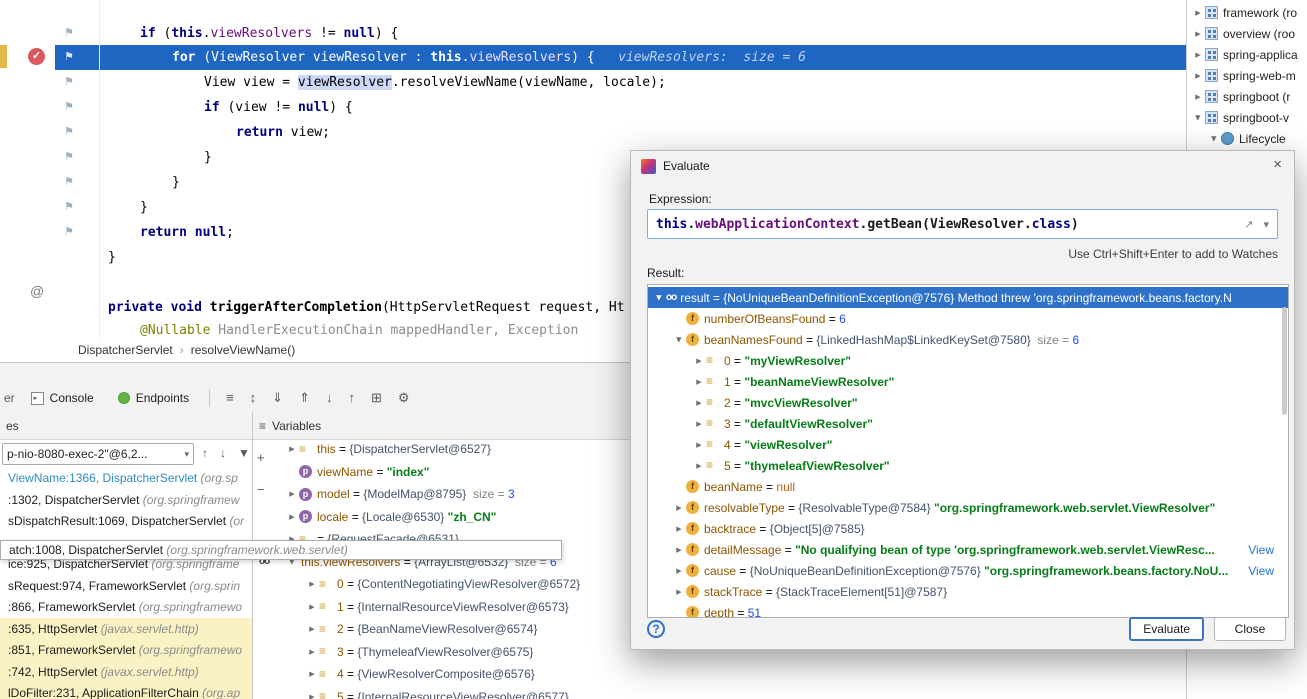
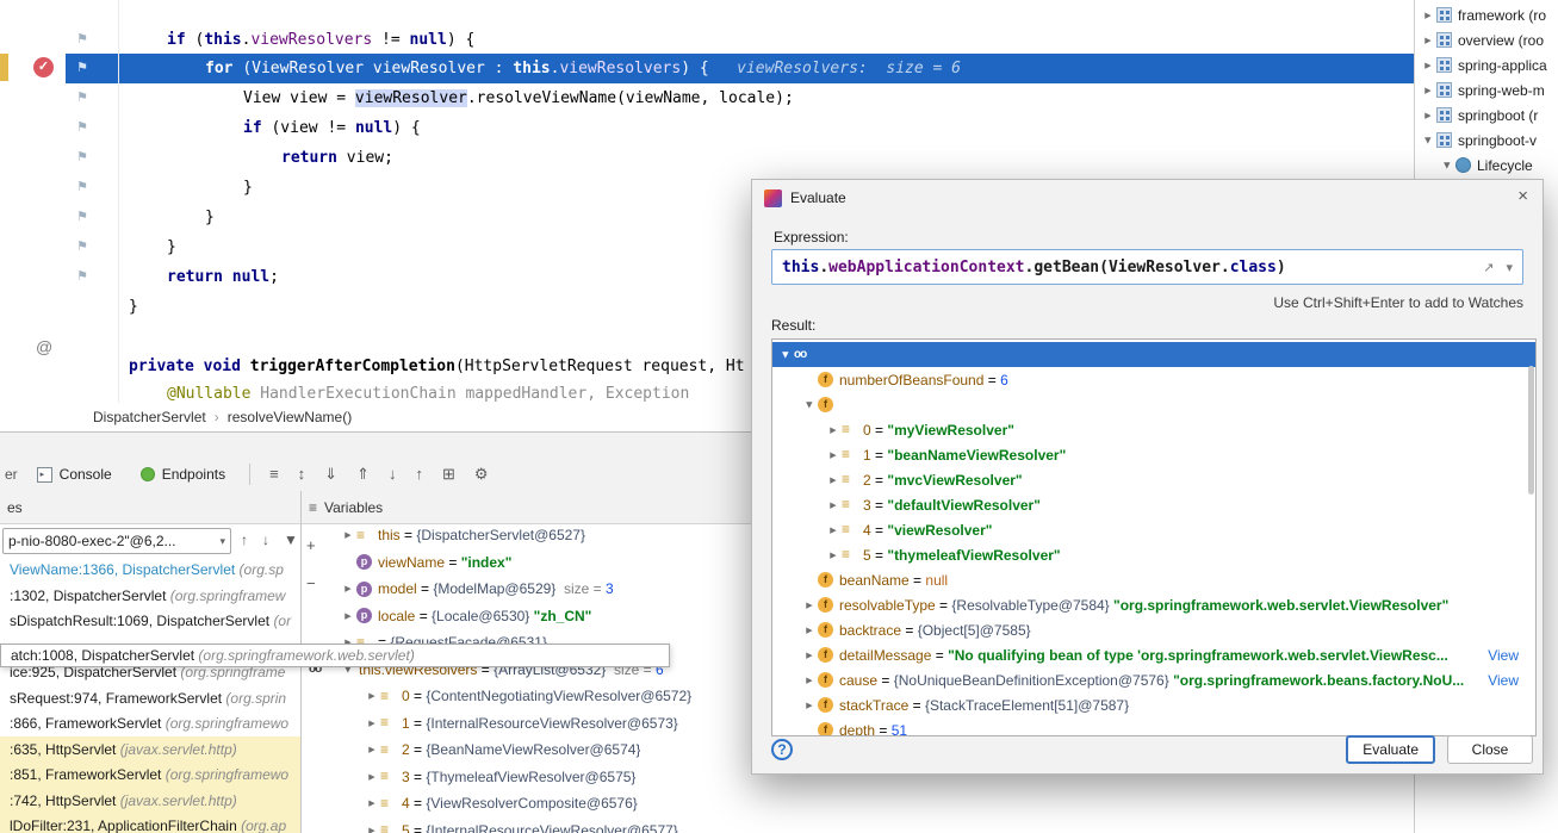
  ⚑
  ⚑
  ⚑
  ⚑
  ⚑
  ⚑
  ⚑
  ⚑
  ⚑
  ✓
  @
  if (this.viewResolvers != null) {
  for (ViewResolver viewResolver : this.viewResolvers) { viewResolvers: size = 6
  View view = viewResolver.resolveViewName(viewName, locale);
  if (view != null) {
  return view;
  }
  }
  }
  return null;
  }
  private void triggerAfterCompletion(HttpServletRequest request, Ht
  @Nullable HandlerExecutionChain mappedHandler, Exception
  DispatcherServlet › resolveViewName()
  er
  Console
  Endpoints
  ≡
  ↕
  ⇓
  ⇑
  ↓
  ↑
  ⊞
  ⚙
  ≡
  Variables
  +
  −
  oo
  ≡
  this = {DispatcherServlet@6527}
  p
  viewName = "index"
  p
- model = {ModelMap@8795} size = 3
+ model = {ModelMap@6529} size = 3
  p
  locale = {Locale@6530} "zh_CN"
  ≡
  = {RequestFacade@6531}
  this.viewResolvers = {ArrayList@6532} size = 6
  ≡
  0 = {ContentNegotiatingViewResolver@6572}
  ≡
  1 = {InternalResourceViewResolver@6573}
  ≡
  2 = {BeanNameViewResolver@6574}
  ≡
  3 = {ThymeleafViewResolver@6575}
  ≡
  4 = {ViewResolverComposite@6576}
  ≡
  5 = {InternalResourceViewResolver@6577}
  es
  p-nio-8080-exec-2"@6,2...
  ▾
  ↑
  ↓
  ▼
  ViewName:1366, DispatcherServlet (org.sp
  :1302, DispatcherServlet (org.springframew
  sDispatchResult:1069, DispatcherServlet (or
  atch:1008, DispatcherServlet (org.springframework.web.servlet)
  ice:925, DispatcherServlet (org.springframe
  sRequest:974, FrameworkServlet (org.sprin
  :866, FrameworkServlet (org.springframewo
  :635, HttpServlet (javax.servlet.http)
  :851, FrameworkServlet (org.springframewo
  :742, HttpServlet (javax.servlet.http)
  lDoFilter:231, ApplicationFilterChain (org.ap
  framework (ro
  overview (roo
  spring-applica
  spring-web-m
  springboot (r
  springboot-v
  Lifecycle
  Evaluate
  ×
  Expression:
  this.webApplicationContext.getBean(ViewResolver.class)
  ↗
  ▾
  Use Ctrl+Shift+Enter to add to Watches
  Result:
  oo
- result = {NoUniqueBeanDefinitionException@7576} Method threw 'org.springframework.beans.factory.N
  f
  numberOfBeansFound = 6
  f
- beanNamesFound = {LinkedHashMap$LinkedKeySet@7580} size = 6
  ≡
  0 = "myViewResolver"
  ≡
  1 = "beanNameViewResolver"
  ≡
  2 = "mvcViewResolver"
  ≡
  3 = "defaultViewResolver"
  ≡
  4 = "viewResolver"
  ≡
  5 = "thymeleafViewResolver"
  f
  beanName = null
  f
  resolvableType = {ResolvableType@7584} "org.springframework.web.servlet.ViewResolver"
  f
  backtrace = {Object[5]@7585}
  f
  detailMessage = "No qualifying bean of type 'org.springframework.web.servlet.ViewResc...
  View
  f
  cause = {NoUniqueBeanDefinitionException@7576} "org.springframework.beans.factory.NoU...
  View
  f
  stackTrace = {StackTraceElement[51]@7587}
  f
  depth = 51
  ?
  Evaluate
  Close
